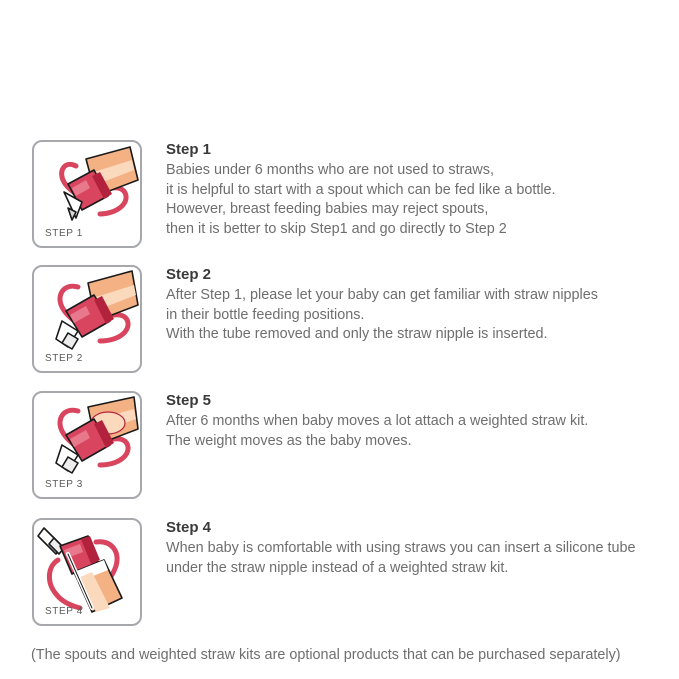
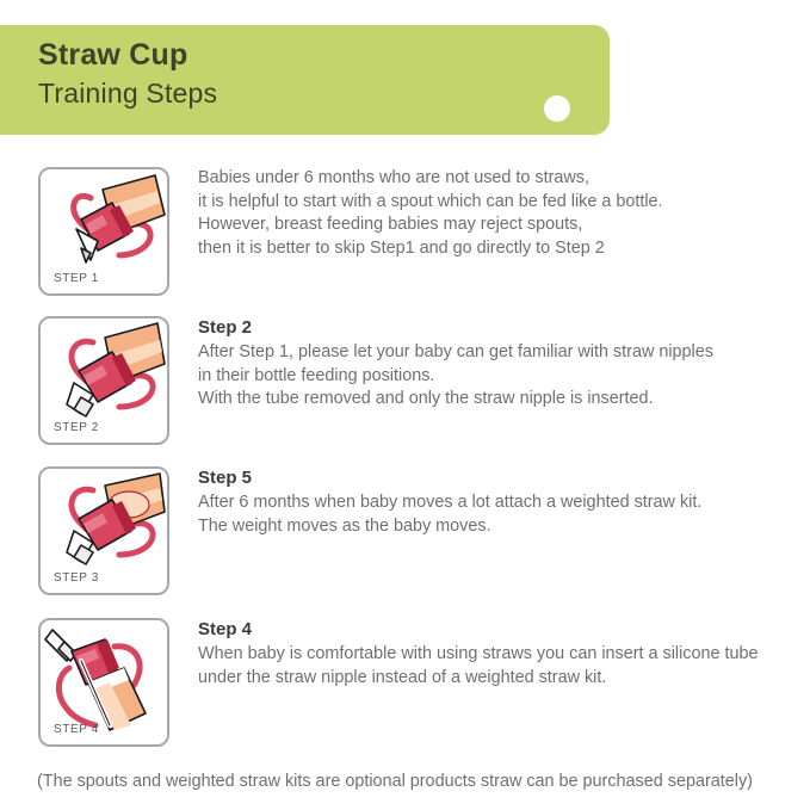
+ Straw Cup
+ Training Steps
  STEP 1
- Step 1
  Babies under 6 months who are not used to straws,
  it is helpful to start with a spout which can be fed like a bottle.
  However, breast feeding babies may reject spouts,
  then it is better to skip Step1 and go directly to Step 2
  STEP 2
  Step 2
  After Step 1, please let your baby can get familiar with straw nipples
  in their bottle feeding positions.
  With the tube removed and only the straw nipple is inserted.
  STEP 3
  Step 5
  After 6 months when baby moves a lot attach a weighted straw kit.
  The weight moves as the baby moves.
  STEP 4
  Step 4
  When baby is comfortable with using straws you can insert a silicone tube
  under the straw nipple instead of a weighted straw kit.
- (The spouts and weighted straw kits are optional products that can be purchased separately)
+ (The spouts and weighted straw kits are optional products straw can be purchased separately)
